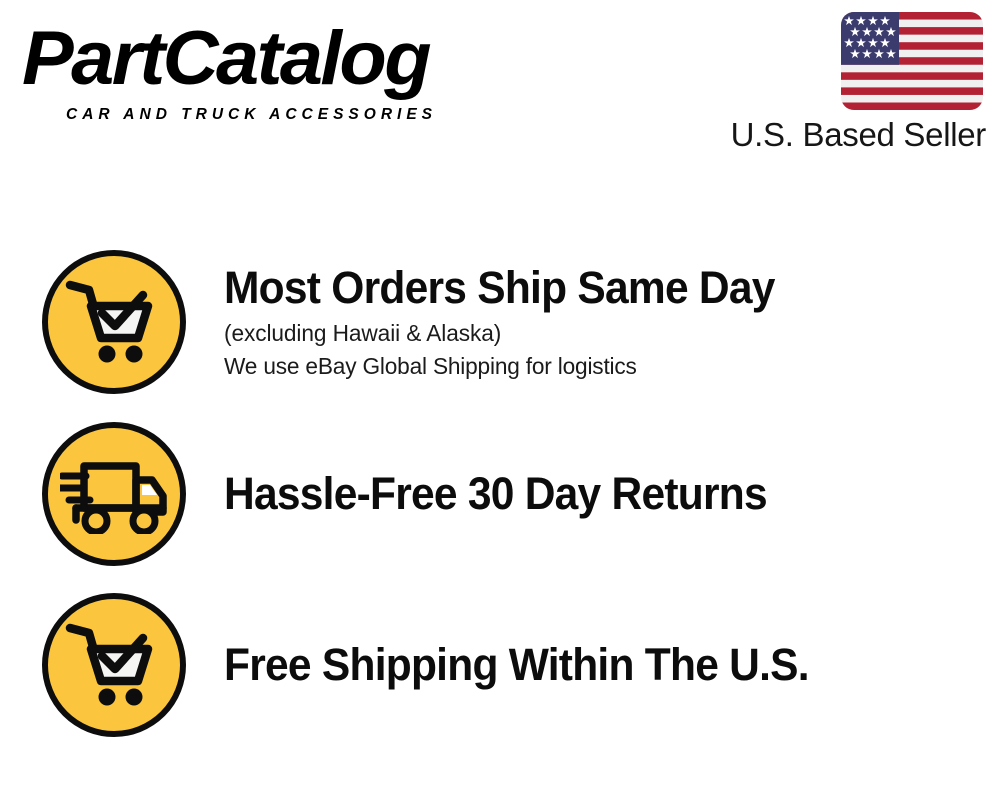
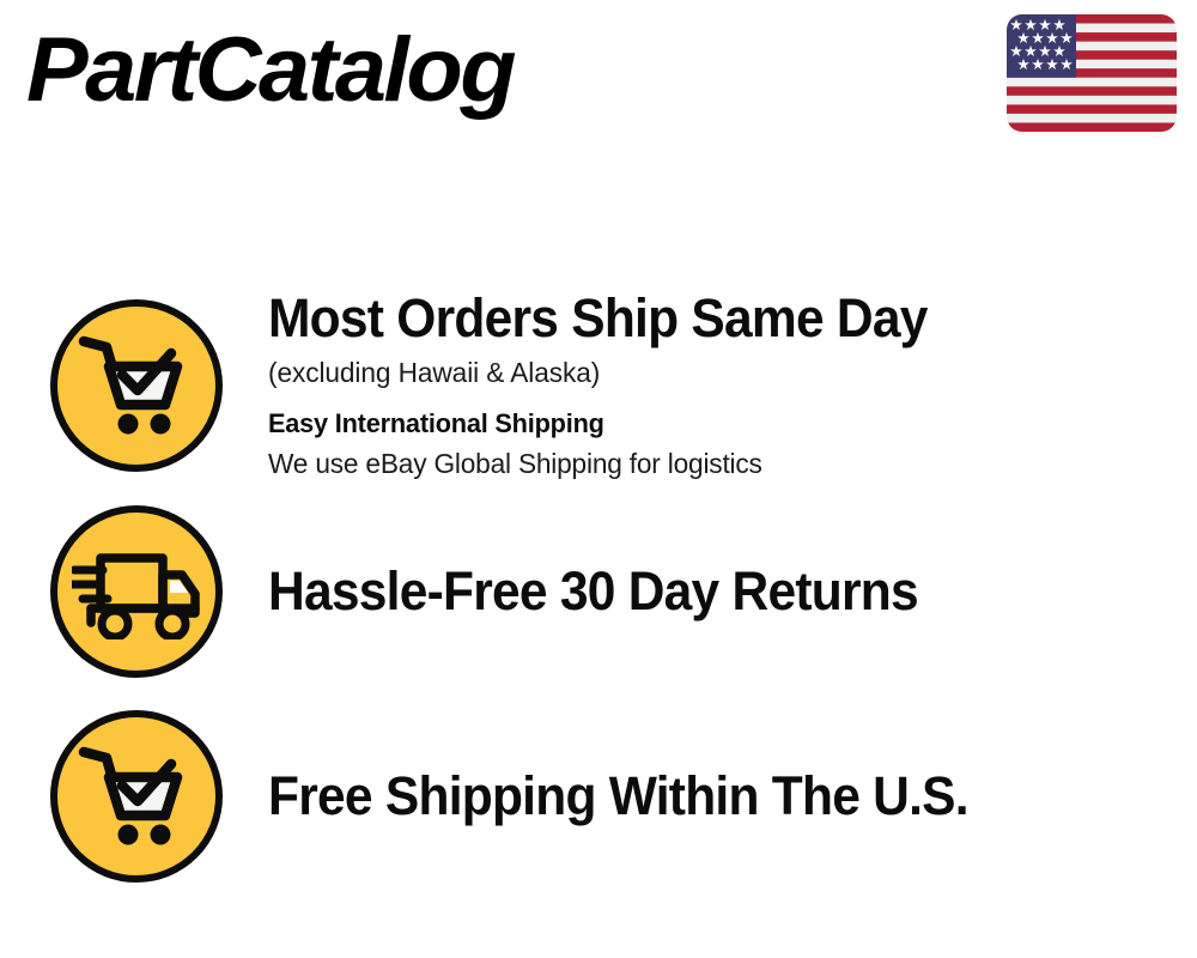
  PartCatalog
- CAR AND TRUCK ACCESSORIES
- U.S. Based Seller
  Most Orders Ship Same Day
  (excluding Hawaii & Alaska)
+ Easy International Shipping
  We use eBay Global Shipping for logistics
  Hassle-Free 30 Day Returns
  Free Shipping Within The U.S.
